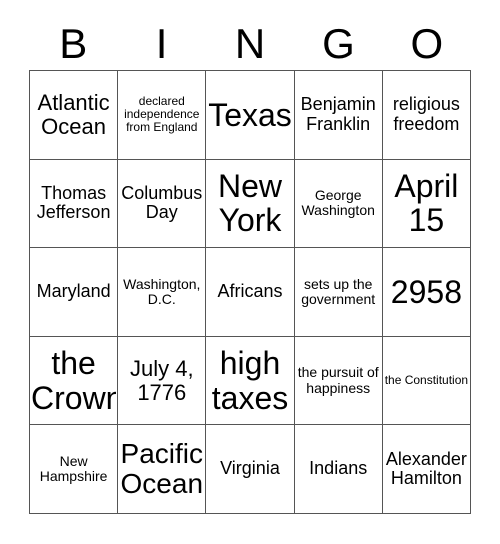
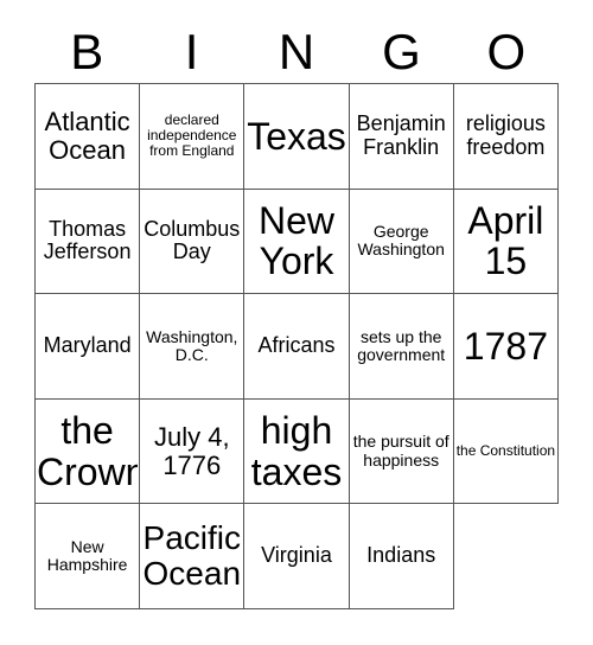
  B
  I
  N
  G
  O
  Atlantic Ocean
  declared independence from England
  Texas
  Benjamin Franklin
  religious freedom
  Thomas Jefferson
  Columbus Day
  New York
  George Washington
  April 15
  Maryland
  Washington, D.C.
  Africans
  sets up the government
- 2958
+ 1787
  the Crown
  July 4, 1776
  high taxes
  the pursuit of happiness
  the Constitution
  New Hampshire
  Pacific Ocean
  Virginia
  Indians
- Alexander Hamilton
